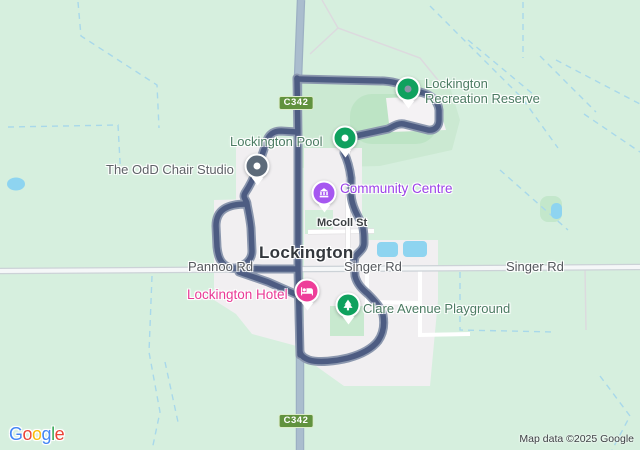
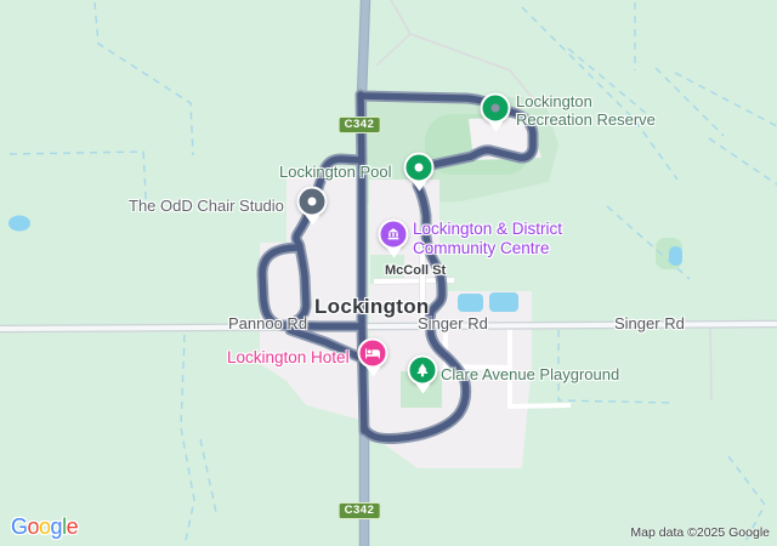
  Lockington
  Recreation Reserve
  Lockington Pool
  The OdD Chair Studio
+ Lockington & District
  Community Centre
  McColl St
  Lockington
  Pannoo Rd
  Singer Rd
  Singer Rd
  Lockington Hotel
  Clare Avenue Playground
  C342
  C342
  Google
  Map data ©2025 Google
